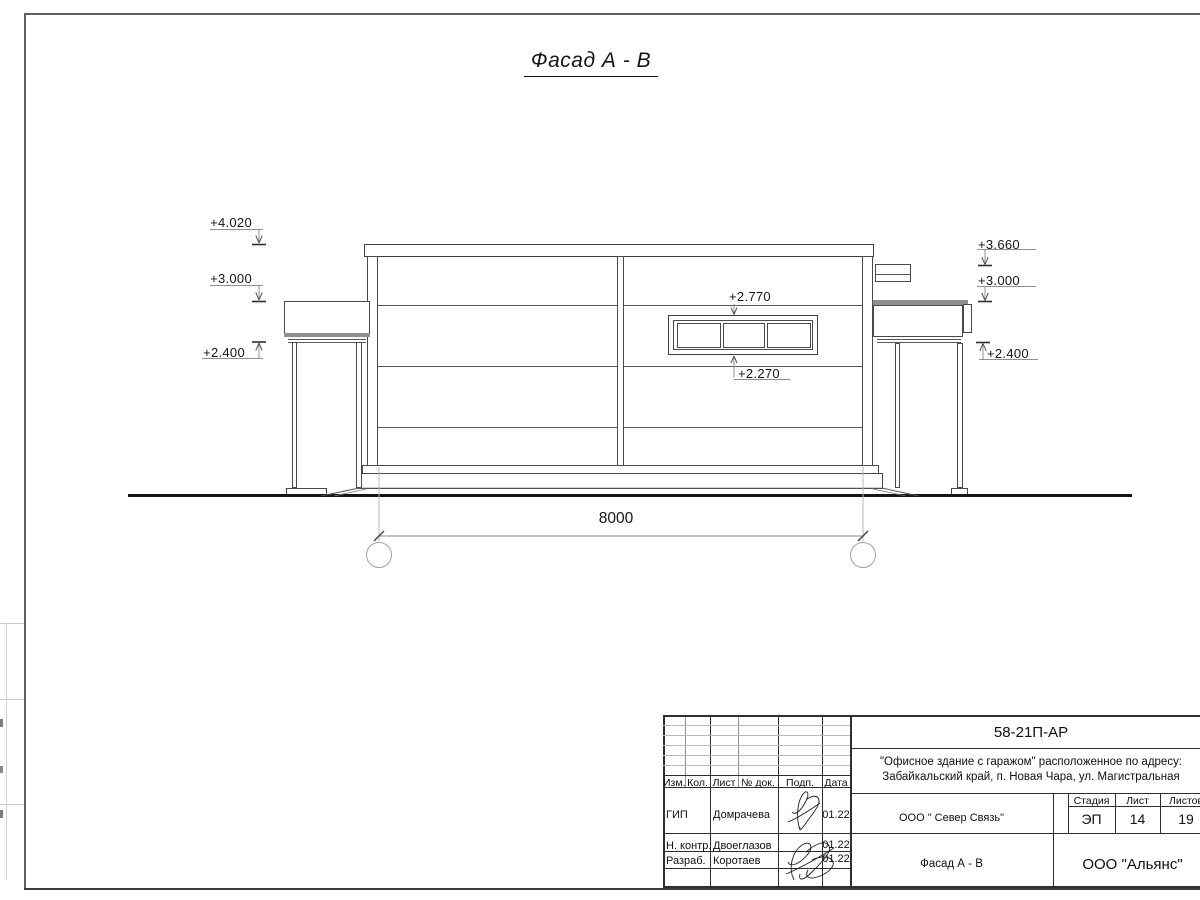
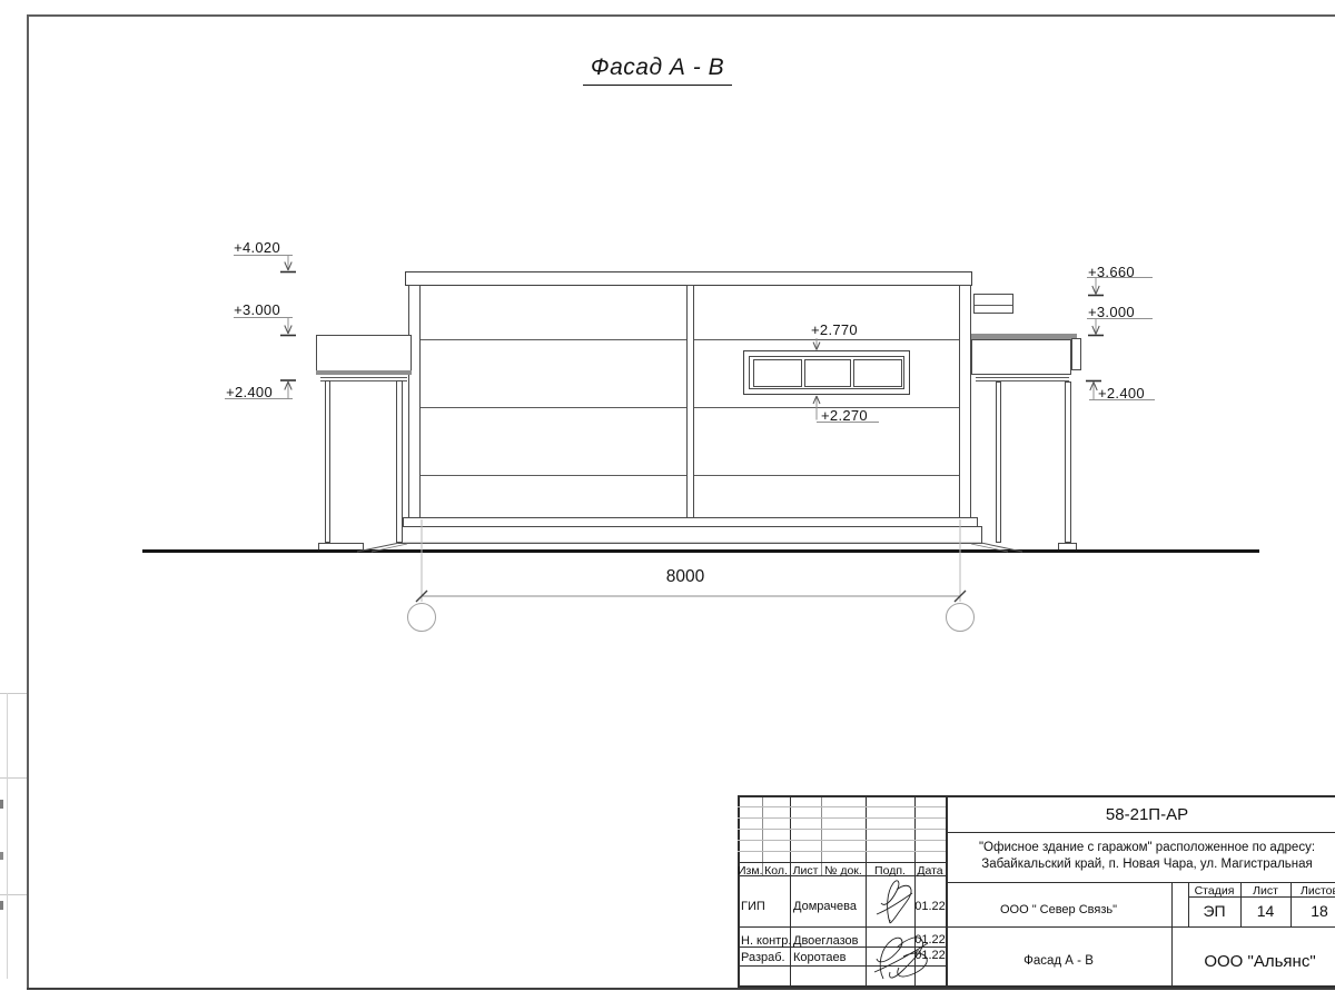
  Фасад А - В
  +4.020
  +3.000
  +2.400
  +3.660
  +3.000
  +2.400
  +2.770
  +2.270
  8000
  Изм.
  Кол.
  Лист
  № док.
  Подп.
  Дата
  ГИП
  Домрачева
  01.22
  Н. контр.
  Двоеглазов
  01.22
  Разраб.
  Коротаев
  0.22
  58-21П-АР
  "Офисное здание с гаражом" расположенное по адресу:
  Забайкальский край, п. Новая Чара, ул. Магистральная
  ООО " Север Связь"
  Стадия
  Лист
  Листо
  ЭП
  14
- 19
+ 18
  Фасад А - В
  ООО "Альянс"
